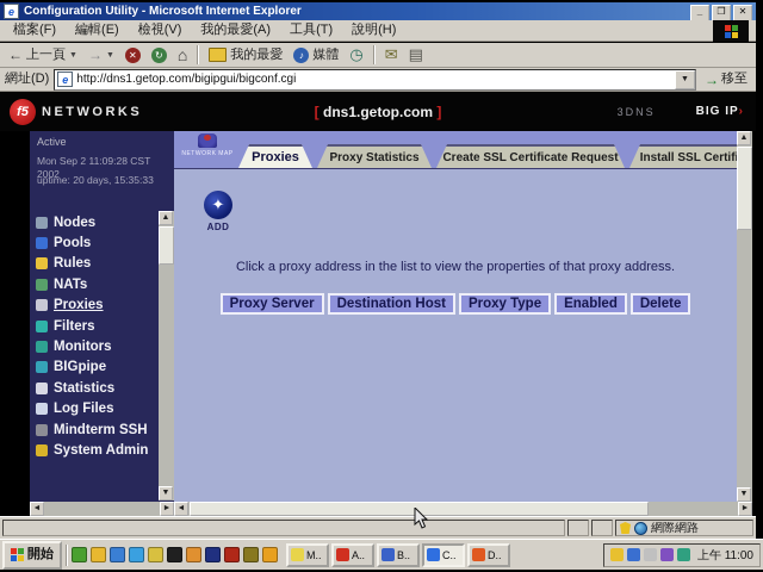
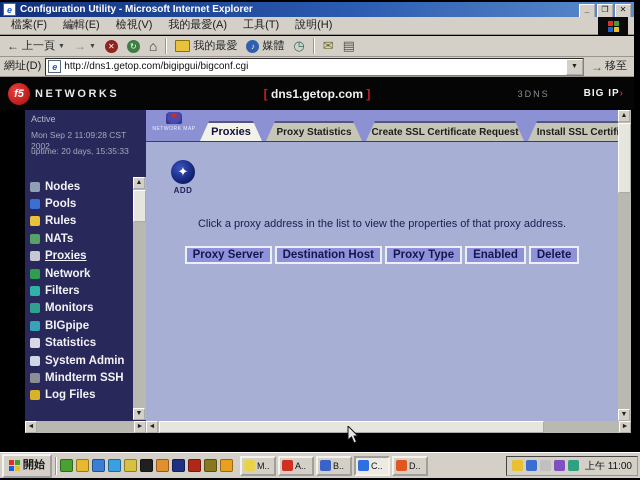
  e
  Configuration Utility - Microsoft Internet Explorer
  _
  ❐
  ✕
  檔案(F)
  編輯(E)
  檢視(V)
  我的最愛(A)
  工具(T)
  說明(H)
  ←
  上一頁
  →
  ✕
  ↻
  ⌂
  我的最愛
  ♪
  媒體
  ◷
  ✉
  ▤
  網址(D)
  e
  http://dns1.getop.com/bigipgui/bigconf.cgi
  →
  移至
  f5
  NETWORKS
  [ dns1.getop.com ]
  3DNS
  BIG IP›
  Active
  Mon Sep 2 11:09:28 CST 2002
  uptime: 20 days, 15:35:33
  Nodes
  Pools
  Rules
  NATs
  Proxies
+ Network
  Filters
  Monitors
  BIGpipe
  Statistics
- Log Files
+ System Admin
  Mindterm SSH
- System Admin
+ Log Files
  Proxies
  Proxy Statistics
  Create SSL Certificate Request
  Install SSL Certif
  ✦
  ADD
  Click a proxy address in the list to view the properties of that proxy address.
  Proxy Server
  Destination Host
  Proxy Type
  Enabled
  Delete
- 網際網路
  開始
  M..
  A..
  B..
  C..
  D..
  上午 11:00
